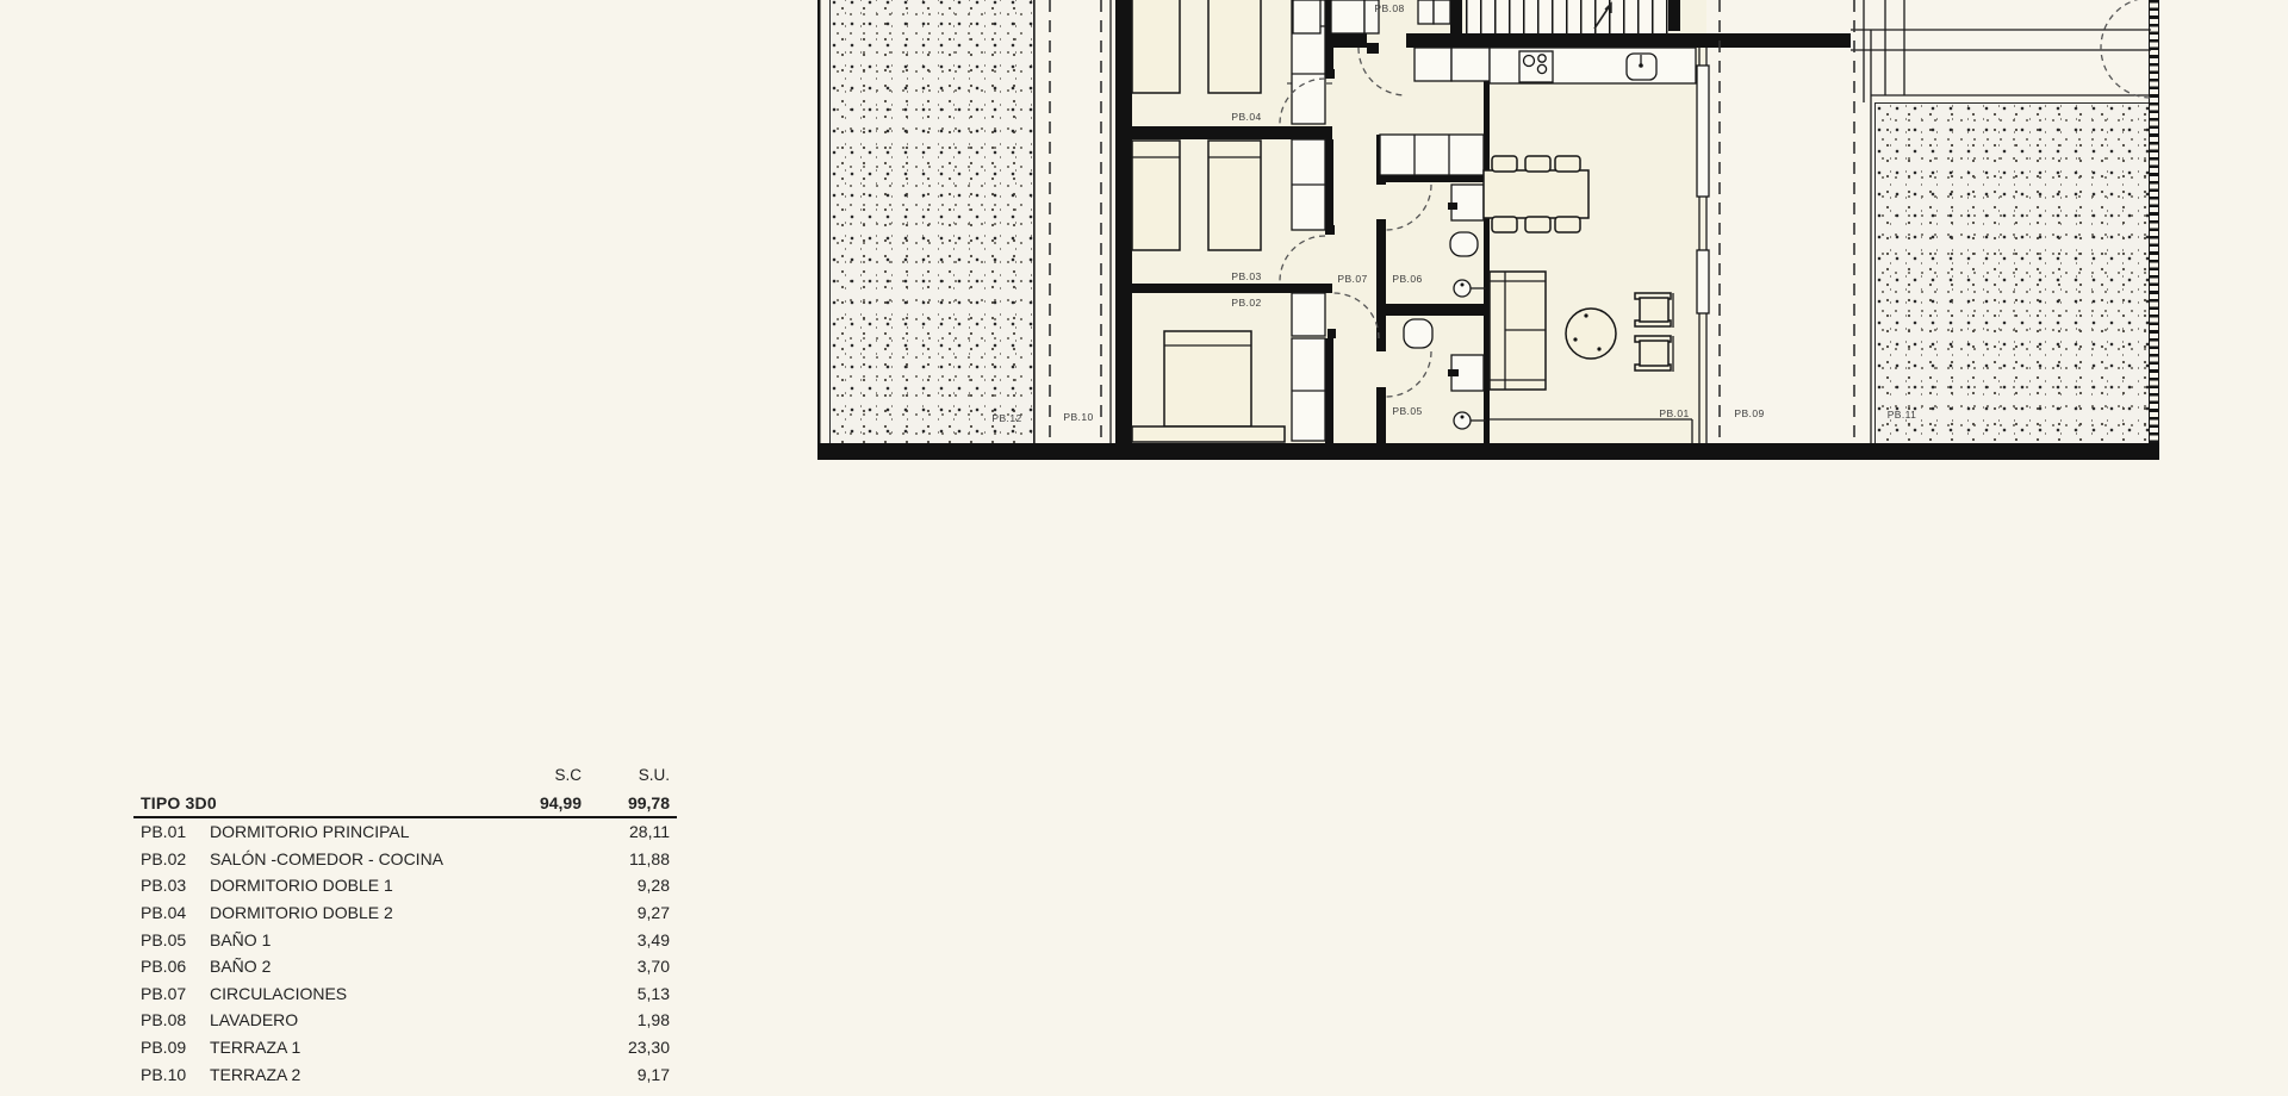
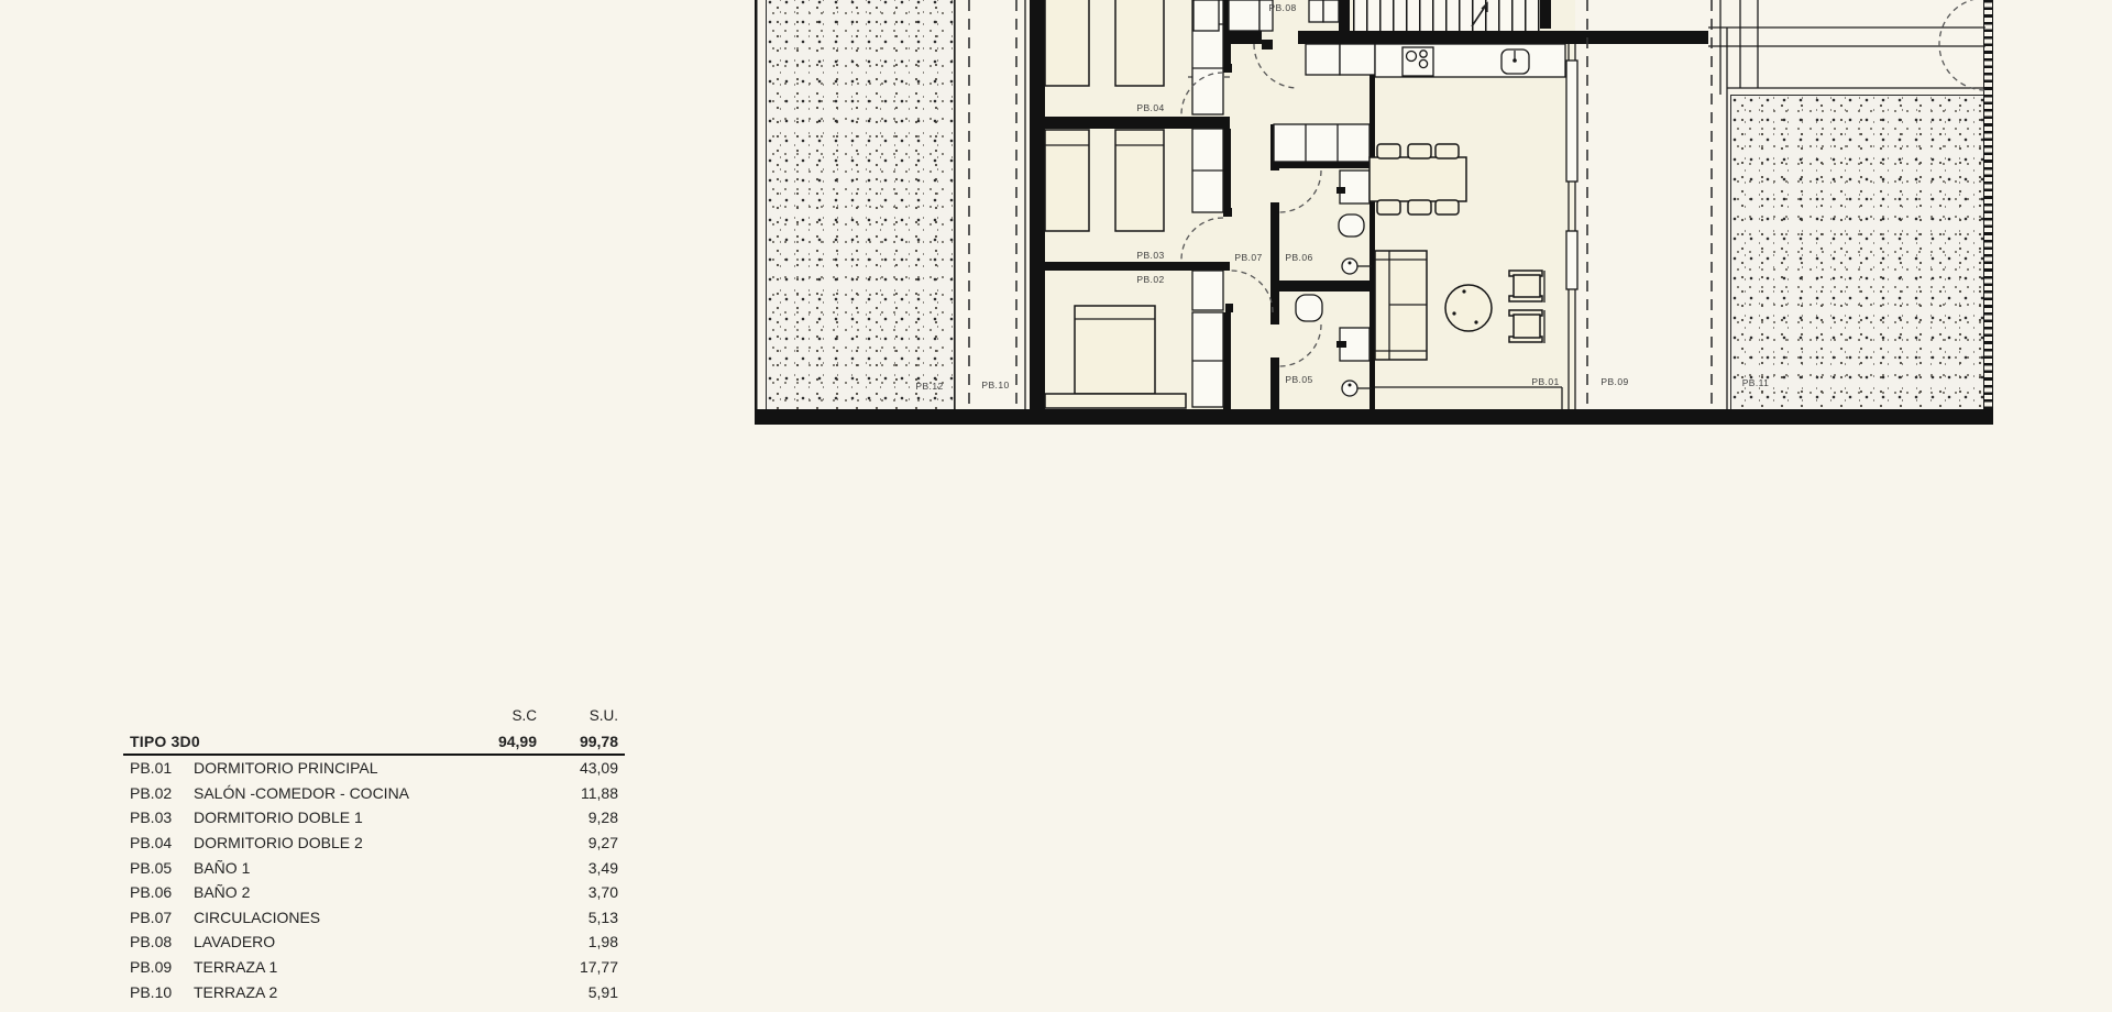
  PB.01
  PB.02
  PB.03
  PB.04
  PB.05
  PB.06
  PB.07
  PB.08
  PB.09
  PB.10
  PB.11
  PB.12
  S.C
  S.U.
  TIPO 3D0
  94,99
  99,78
  PB.01
  DORMITORIO PRINCIPAL
- 28,11
+ 43,09
  PB.02
  SALÓN -COMEDOR - COCINA
  11,88
  PB.03
  DORMITORIO DOBLE 1
  9,28
  PB.04
  DORMITORIO DOBLE 2
  9,27
  PB.05
  BAÑO 1
  3,49
  PB.06
  BAÑO 2
  3,70
  PB.07
  CIRCULACIONES
  5,13
  PB.08
  LAVADERO
  1,98
  PB.09
  TERRAZA 1
- 23,30
+ 17,77
  PB.10
  TERRAZA 2
- 9,17
+ 5,91
